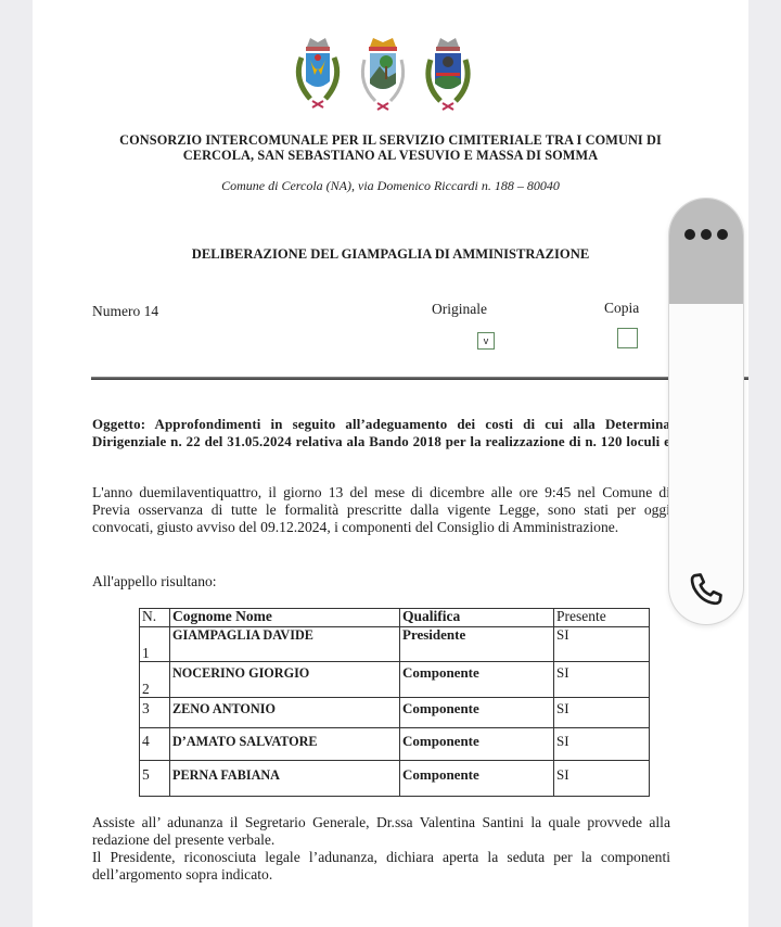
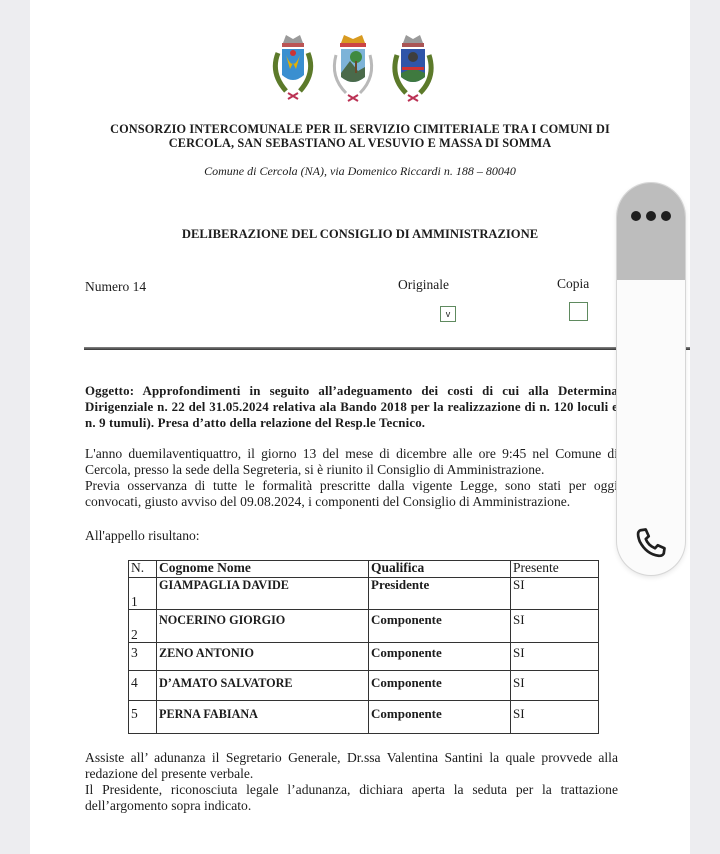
  CONSORZIO INTERCOMUNALE PER IL SERVIZIO CIMITERIALE TRA I COMUNI DI
  CERCOLA, SAN SEBASTIANO AL VESUVIO E MASSA DI SOMMA
  Comune di Cercola (NA), via Domenico Riccardi n. 188 – 80040
- DELIBERAZIONE DEL GIAMPAGLIA DI AMMINISTRAZIONE
+ DELIBERAZIONE DEL CONSIGLIO DI AMMINISTRAZIONE
  Numero 14
  Originale
  v
  Copia
  Oggetto: Approfondimenti in seguito all’adeguamento dei costi di cui alla Determina
  Dirigenziale n. 22 del 31.05.2024 relativa ala Bando 2018 per la realizzazione di n. 120 loculi e
+ n. 9 tumuli). Presa d’atto della relazione del Resp.le Tecnico.
  L'anno duemilaventiquattro, il giorno 13 del mese di dicembre alle ore 9:45 nel Comune d
+ Cercola, presso la sede della Segreteria, si è riunito il Consiglio di Amministrazione.
  Previa osservanza di tutte le formalità prescritte dalla vigente Legge, sono stati per ogg
- convocati, giusto avviso del 09.12.2024, i componenti del Consiglio di Amministrazione.
+ convocati, giusto avviso del 09.08.2024, i componenti del Consiglio di Amministrazione.
  All'appello risultano:
  N.	Cognome Nome	Qualifica	Presente
  1	GIAMPAGLIA DAVIDE	Presidente	SI
  2	NOCERINO GIORGIO	Componente	SI
  3	ZENO ANTONIO	Componente	SI
  4	D’AMATO SALVATORE	Componente	SI
  5	PERNA FABIANA	Componente	SI
  Assiste all’ adunanza il Segretario Generale, Dr.ssa Valentina Santini la quale provvede alla
  redazione del presente verbale.
- Il Presidente, riconosciuta legale l’adunanza, dichiara aperta la seduta per la componenti
+ Il Presidente, riconosciuta legale l’adunanza, dichiara aperta la seduta per la trattazione
  dell’argomento sopra indicato.
